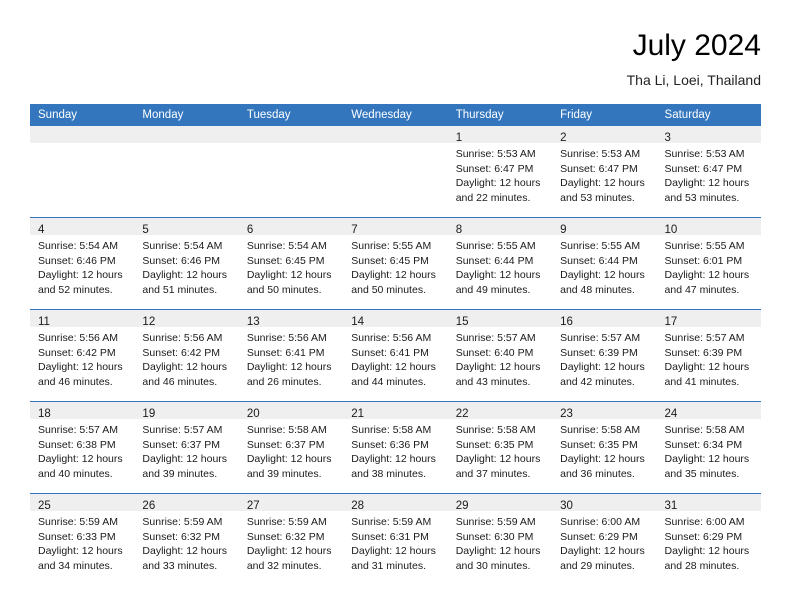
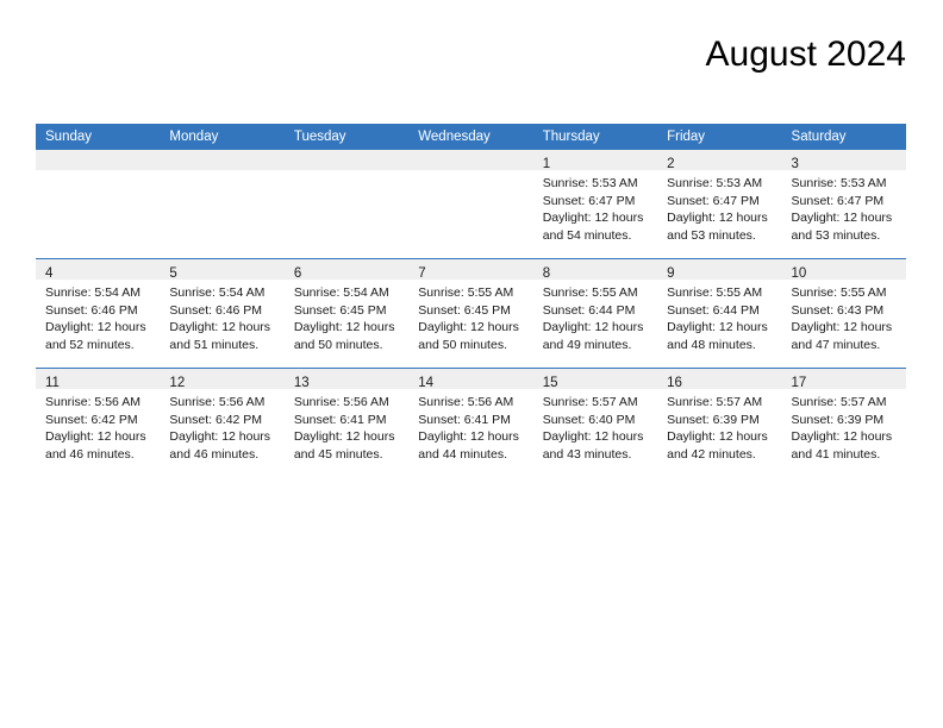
- July 2024
+ August 2024
- Tha Li, Loei, Thailand
  Sunday	Monday	Tuesday	Wednesday	Thursday	Friday	Saturday
- 				1Sunrise: 5:53 AMSunset: 6:47 PMDaylight: 12 hoursand 22 minutes.	2Sunrise: 5:53 AMSunset: 6:47 PMDaylight: 12 hoursand 53 minutes.	3Sunrise: 5:53 AMSunset: 6:47 PMDaylight: 12 hoursand 53 minutes.
+ 				1Sunrise: 5:53 AMSunset: 6:47 PMDaylight: 12 hoursand 54 minutes.	2Sunrise: 5:53 AMSunset: 6:47 PMDaylight: 12 hoursand 53 minutes.	3Sunrise: 5:53 AMSunset: 6:47 PMDaylight: 12 hoursand 53 minutes.
- 4Sunrise: 5:54 AMSunset: 6:46 PMDaylight: 12 hoursand 52 minutes.	5Sunrise: 5:54 AMSunset: 6:46 PMDaylight: 12 hoursand 51 minutes.	6Sunrise: 5:54 AMSunset: 6:45 PMDaylight: 12 hoursand 50 minutes.	7Sunrise: 5:55 AMSunset: 6:45 PMDaylight: 12 hoursand 50 minutes.	8Sunrise: 5:55 AMSunset: 6:44 PMDaylight: 12 hoursand 49 minutes.	9Sunrise: 5:55 AMSunset: 6:44 PMDaylight: 12 hoursand 48 minutes.	10Sunrise: 5:55 AMSunset: 6:01 PMDaylight: 12 hoursand 47 minutes.
+ 4Sunrise: 5:54 AMSunset: 6:46 PMDaylight: 12 hoursand 52 minutes.	5Sunrise: 5:54 AMSunset: 6:46 PMDaylight: 12 hoursand 51 minutes.	6Sunrise: 5:54 AMSunset: 6:45 PMDaylight: 12 hoursand 50 minutes.	7Sunrise: 5:55 AMSunset: 6:45 PMDaylight: 12 hoursand 50 minutes.	8Sunrise: 5:55 AMSunset: 6:44 PMDaylight: 12 hoursand 49 minutes.	9Sunrise: 5:55 AMSunset: 6:44 PMDaylight: 12 hoursand 48 minutes.	10Sunrise: 5:55 AMSunset: 6:43 PMDaylight: 12 hoursand 47 minutes.
- 11Sunrise: 5:56 AMSunset: 6:42 PMDaylight: 12 hoursand 46 minutes.	12Sunrise: 5:56 AMSunset: 6:42 PMDaylight: 12 hoursand 46 minutes.	13Sunrise: 5:56 AMSunset: 6:41 PMDaylight: 12 hoursand 26 minutes.	14Sunrise: 5:56 AMSunset: 6:41 PMDaylight: 12 hoursand 44 minutes.	15Sunrise: 5:57 AMSunset: 6:40 PMDaylight: 12 hoursand 43 minutes.	16Sunrise: 5:57 AMSunset: 6:39 PMDaylight: 12 hoursand 42 minutes.	17Sunrise: 5:57 AMSunset: 6:39 PMDaylight: 12 hoursand 41 minutes.
+ 11Sunrise: 5:56 AMSunset: 6:42 PMDaylight: 12 hoursand 46 minutes.	12Sunrise: 5:56 AMSunset: 6:42 PMDaylight: 12 hoursand 46 minutes.	13Sunrise: 5:56 AMSunset: 6:41 PMDaylight: 12 hoursand 45 minutes.	14Sunrise: 5:56 AMSunset: 6:41 PMDaylight: 12 hoursand 44 minutes.	15Sunrise: 5:57 AMSunset: 6:40 PMDaylight: 12 hoursand 43 minutes.	16Sunrise: 5:57 AMSunset: 6:39 PMDaylight: 12 hoursand 42 minutes.	17Sunrise: 5:57 AMSunset: 6:39 PMDaylight: 12 hoursand 41 minutes.
- 18Sunrise: 5:57 AMSunset: 6:38 PMDaylight: 12 hoursand 40 minutes.	19Sunrise: 5:57 AMSunset: 6:37 PMDaylight: 12 hoursand 39 minutes.	20Sunrise: 5:58 AMSunset: 6:37 PMDaylight: 12 hoursand 39 minutes.	21Sunrise: 5:58 AMSunset: 6:36 PMDaylight: 12 hoursand 38 minutes.	22Sunrise: 5:58 AMSunset: 6:35 PMDaylight: 12 hoursand 37 minutes.	23Sunrise: 5:58 AMSunset: 6:35 PMDaylight: 12 hoursand 36 minutes.	24Sunrise: 5:58 AMSunset: 6:34 PMDaylight: 12 hoursand 35 minutes.
- 25Sunrise: 5:59 AMSunset: 6:33 PMDaylight: 12 hoursand 34 minutes.	26Sunrise: 5:59 AMSunset: 6:32 PMDaylight: 12 hoursand 33 minutes.	27Sunrise: 5:59 AMSunset: 6:32 PMDaylight: 12 hoursand 32 minutes.	28Sunrise: 5:59 AMSunset: 6:31 PMDaylight: 12 hoursand 31 minutes.	29Sunrise: 5:59 AMSunset: 6:30 PMDaylight: 12 hoursand 30 minutes.	30Sunrise: 6:00 AMSunset: 6:29 PMDaylight: 12 hoursand 29 minutes.	31Sunrise: 6:00 AMSunset: 6:29 PMDaylight: 12 hoursand 28 minutes.
